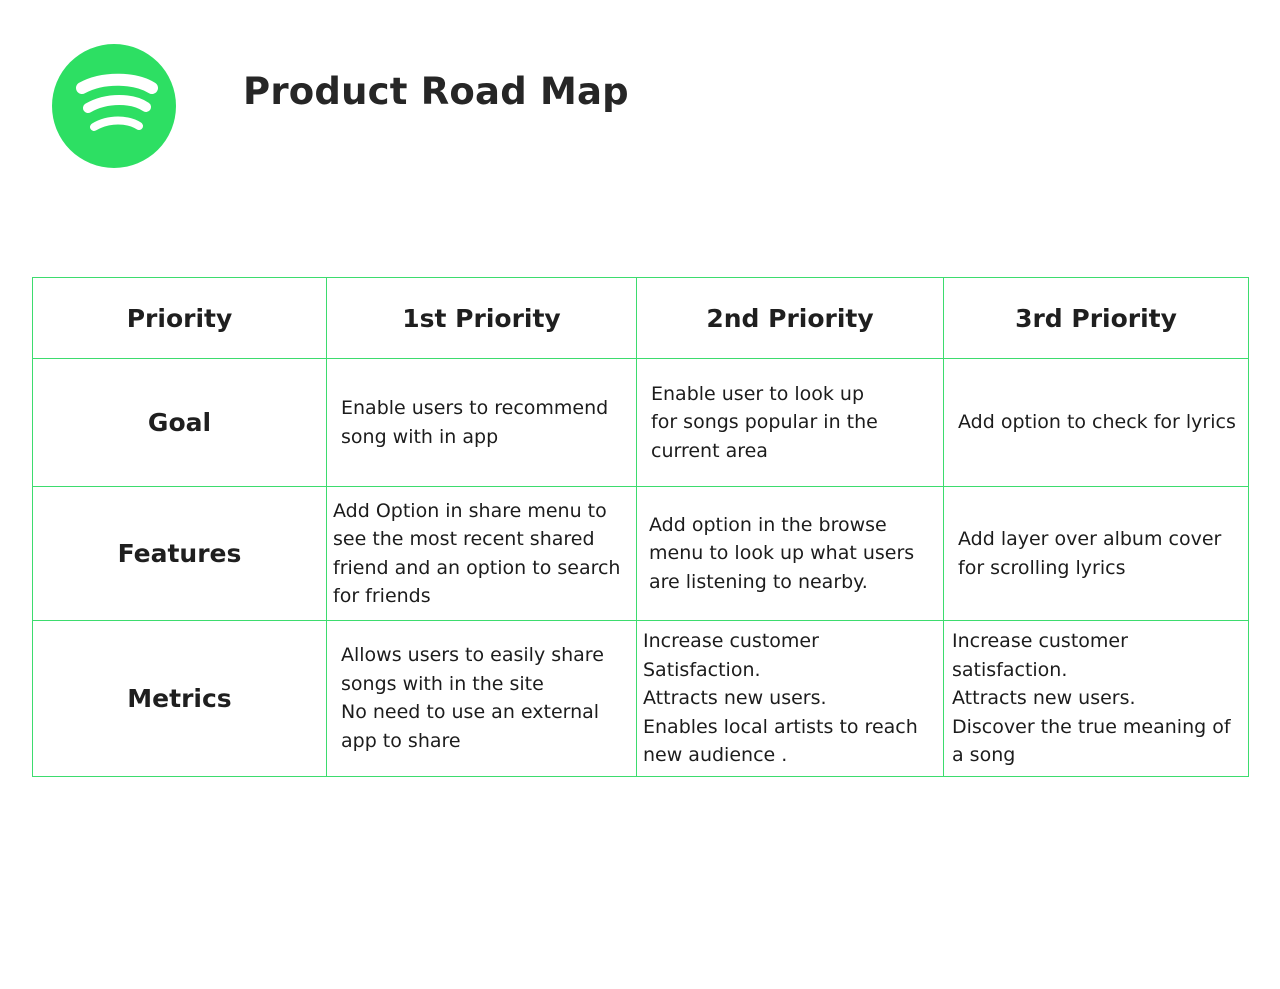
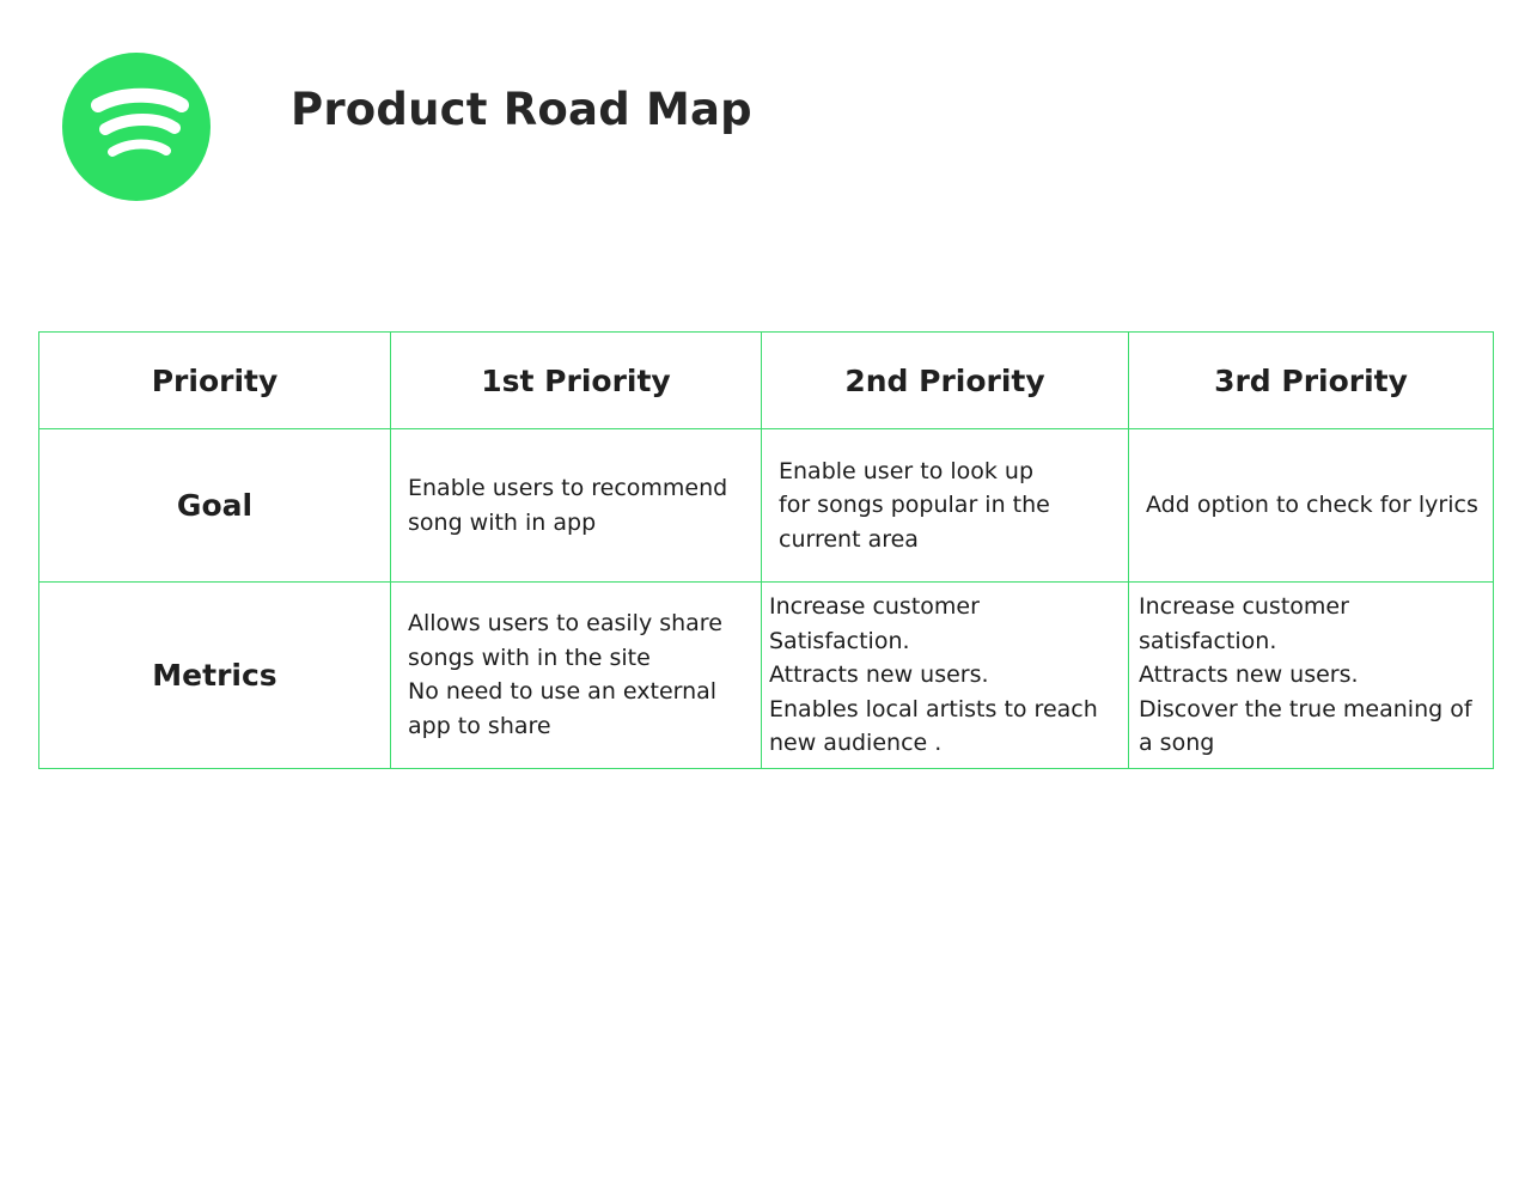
  Product Road Map
  Priority	1st Priority	2nd Priority	3rd Priority
  Goal	Enable users to recommend song with in app	Enable user to look up for songs popular in the current area	Add option to check for lyrics
- Features	Add Option in share menu to see the most recent shared friend and an option to search for friends	Add option in the browse menu to look up what users are listening to nearby.	Add layer over album cover for scrolling lyrics
  Metrics	Allows users to easily share songs with in the site No need to use an external app to share	Increase customer Satisfaction. Attracts new users. Enables local artists to reach new audience .	Increase customer satisfaction. Attracts new users. Discover the true meaning of a song
